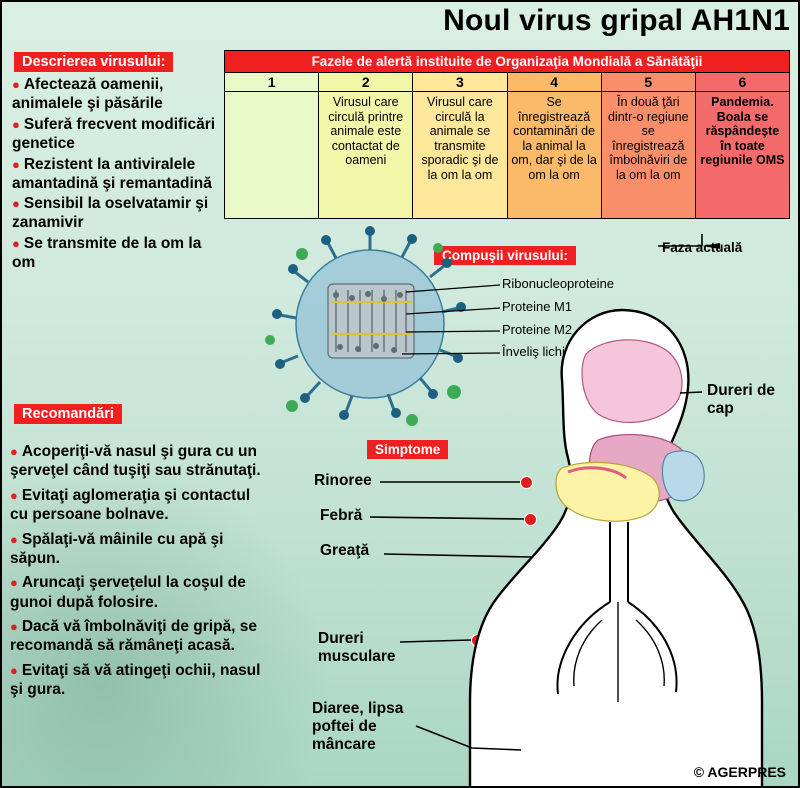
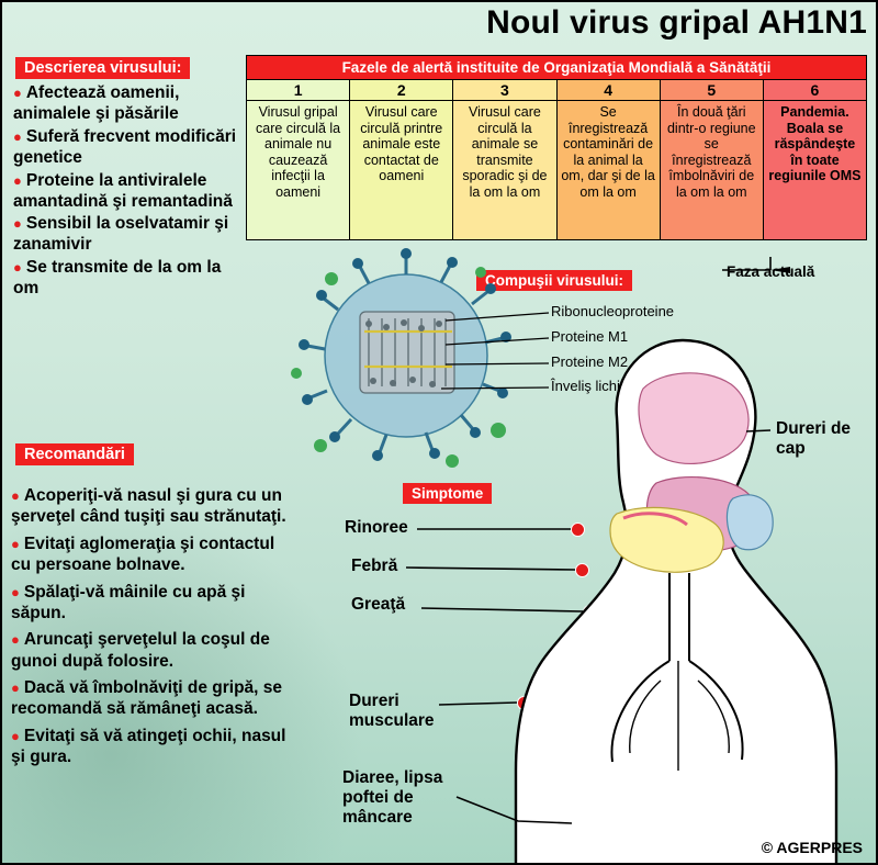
  Noul virus gripal AH1N1
  Descrierea virusului:
  ● Afectează oamenii, animalele şi păsările
  ● Suferă frecvent modificări genetice
- ● Rezistent la antiviralele amantadină şi remantadină
+ ● Proteine la antiviralele amantadină şi remantadină
  ● Sensibil la oselvatamir şi zanamivir
  ● Se transmite de la om la om
  Recomandări
  ● Acoperiţi-vă nasul şi gura cu un şerveţel când tuşiţi sau strănutaţi.
  ● Evitaţi aglomeraţia şi contactul cu persoane bolnave.
  ● Spălaţi-vă mâinile cu apă şi săpun.
  ● Aruncaţi şerveţelul la coşul de gunoi după folosire.
  ● Dacă vă îmbolnăviţi de gripă, se recomandă să rămâneţi acasă.
  ● Evitaţi să vă atingeţi ochii, nasul şi gura.
  Fazele de alertă instituite de Organizaţia Mondială a Sănătăţii
  1
+ Virusul gripal care circulă la animale nu cauzează infecţii la oameni
  2
  Virusul care circulă printre animale este contactat de oameni
  3
  Virusul care circulă la animale se transmite sporadic şi de la om la om
  4
  Se înregistrează contaminări de la animal la om, dar şi de la om la om
  5
  În două ţări dintr-o regiune se înregistrează îmbolnăviri de la om la om
  6
  Pandemia. Boala se răspândeşte în toate regiunile OMS
  Faza acală
  Compuşii virusului:
  Ribonucleoproteine
  Proteine M1
  Proteine M2
  Înveliş lichi
  Simptome
  Rinoree
  Febră
  Greaţă
  Dureri musculare
  Diaree, lipsa poftei de mâncare
  Dureri de cap
  © AGERPRES
